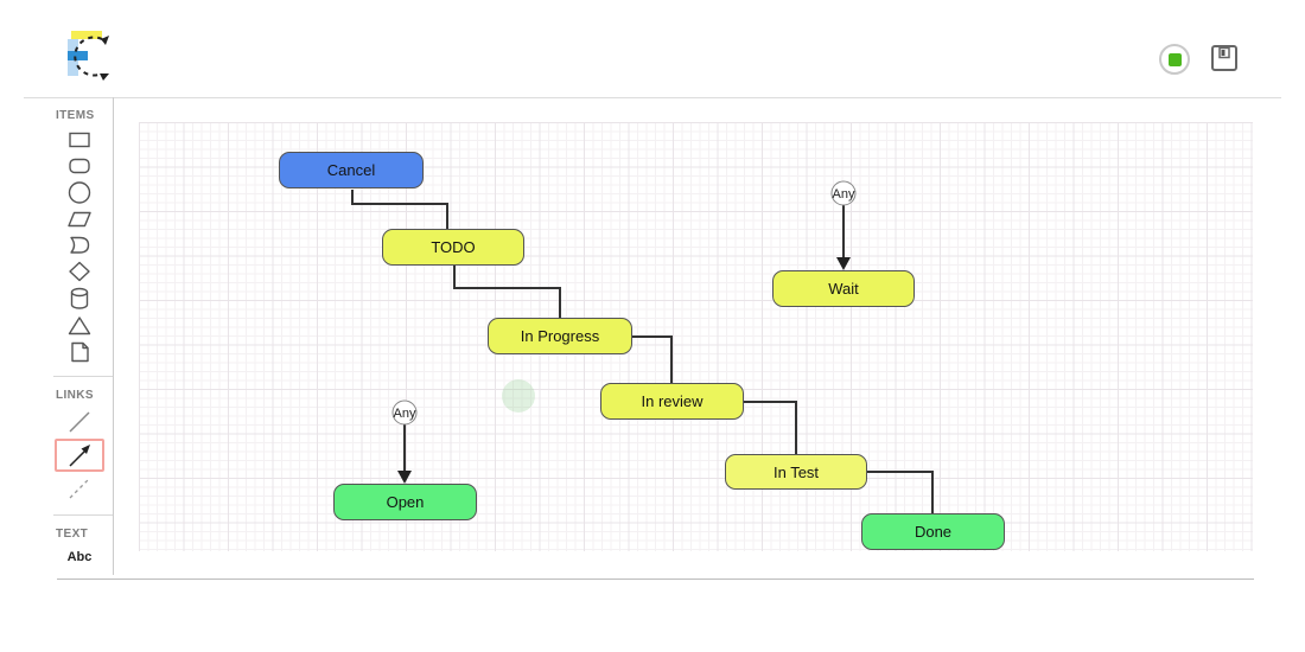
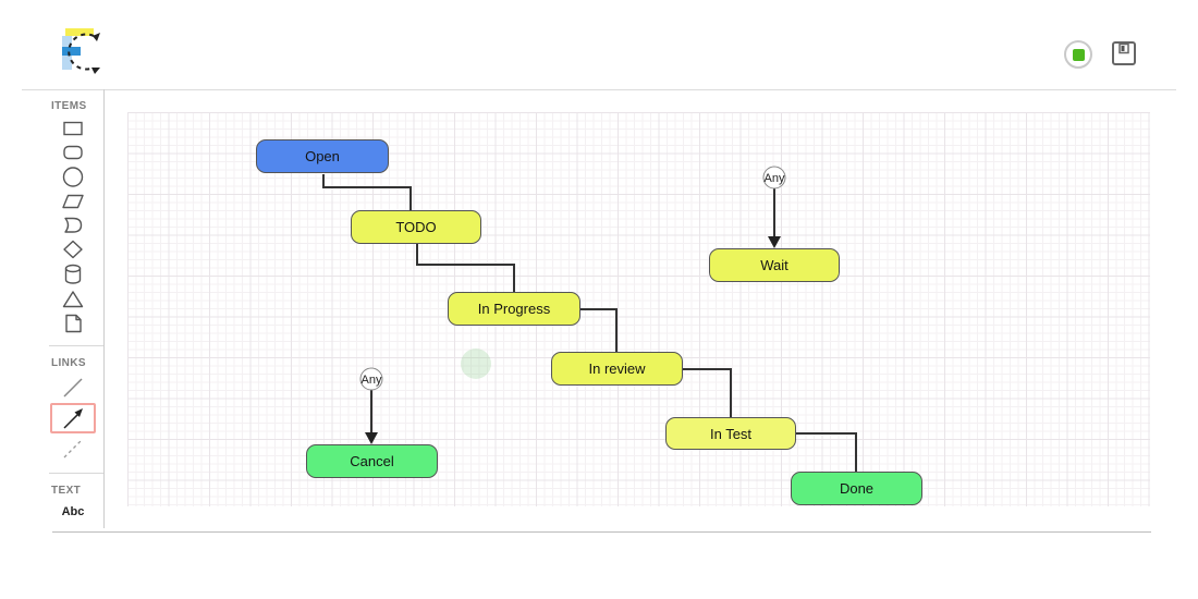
  ITEMS
  LINKS
  TEXT
  Abc
  Any
  Any
- Cancel
+ Open
  TODO
  In Progress
  In review
  In Test
  Done
  Wait
- Open
+ Cancel
